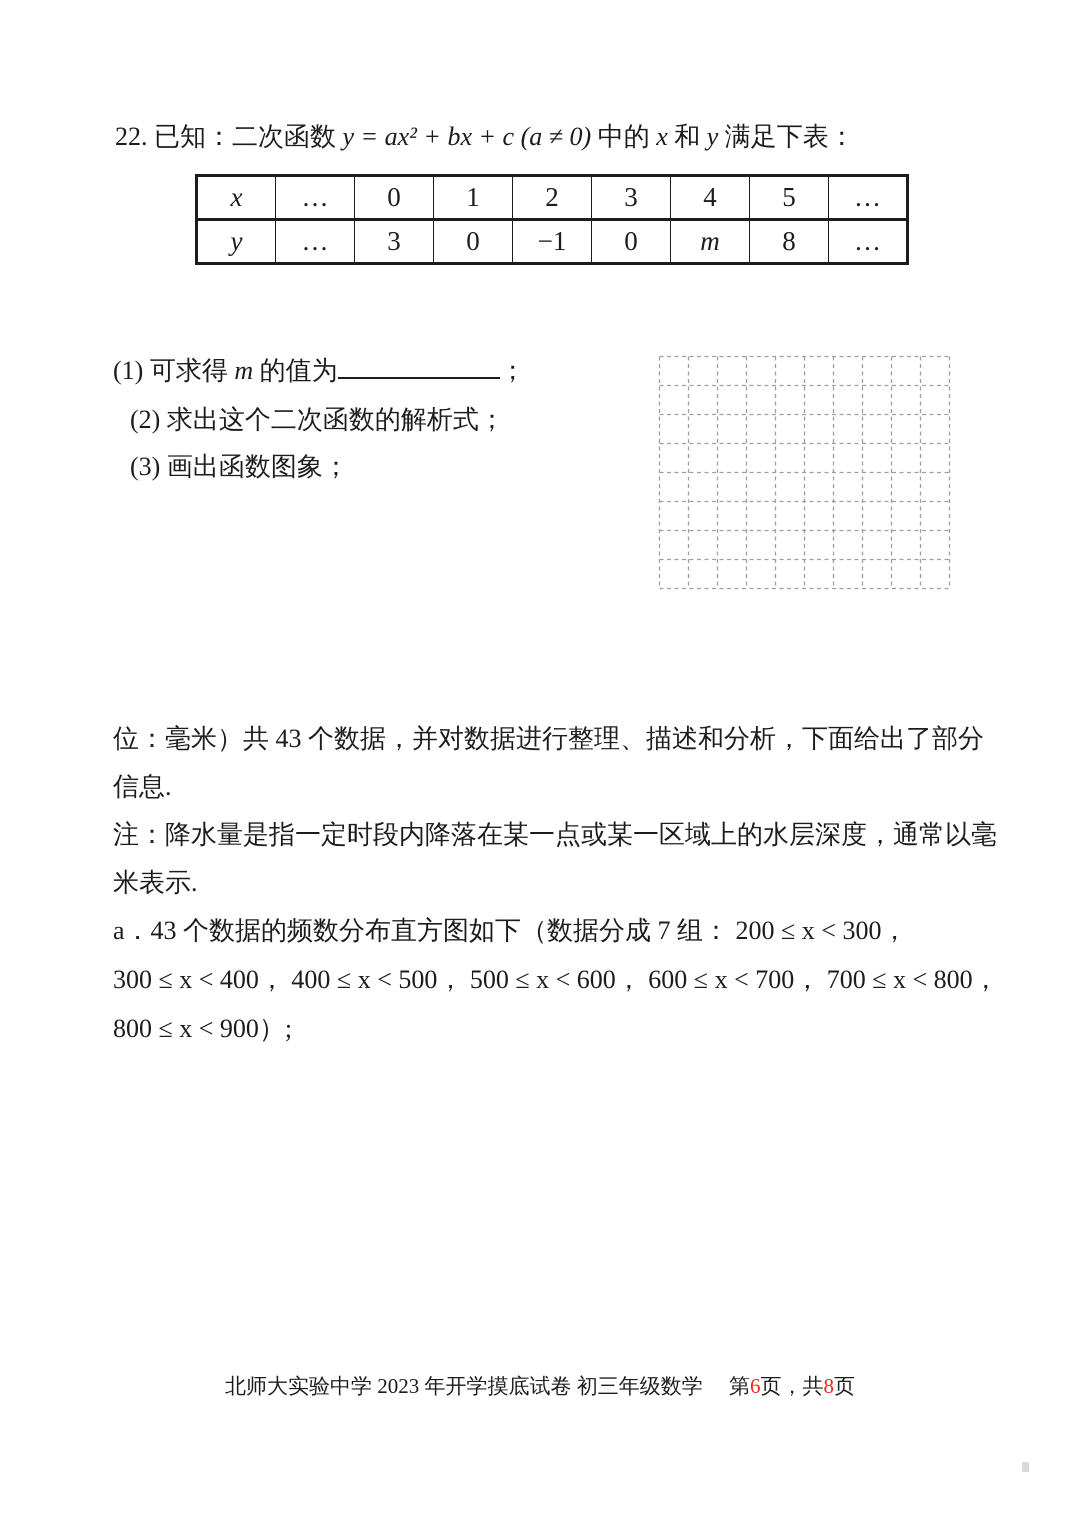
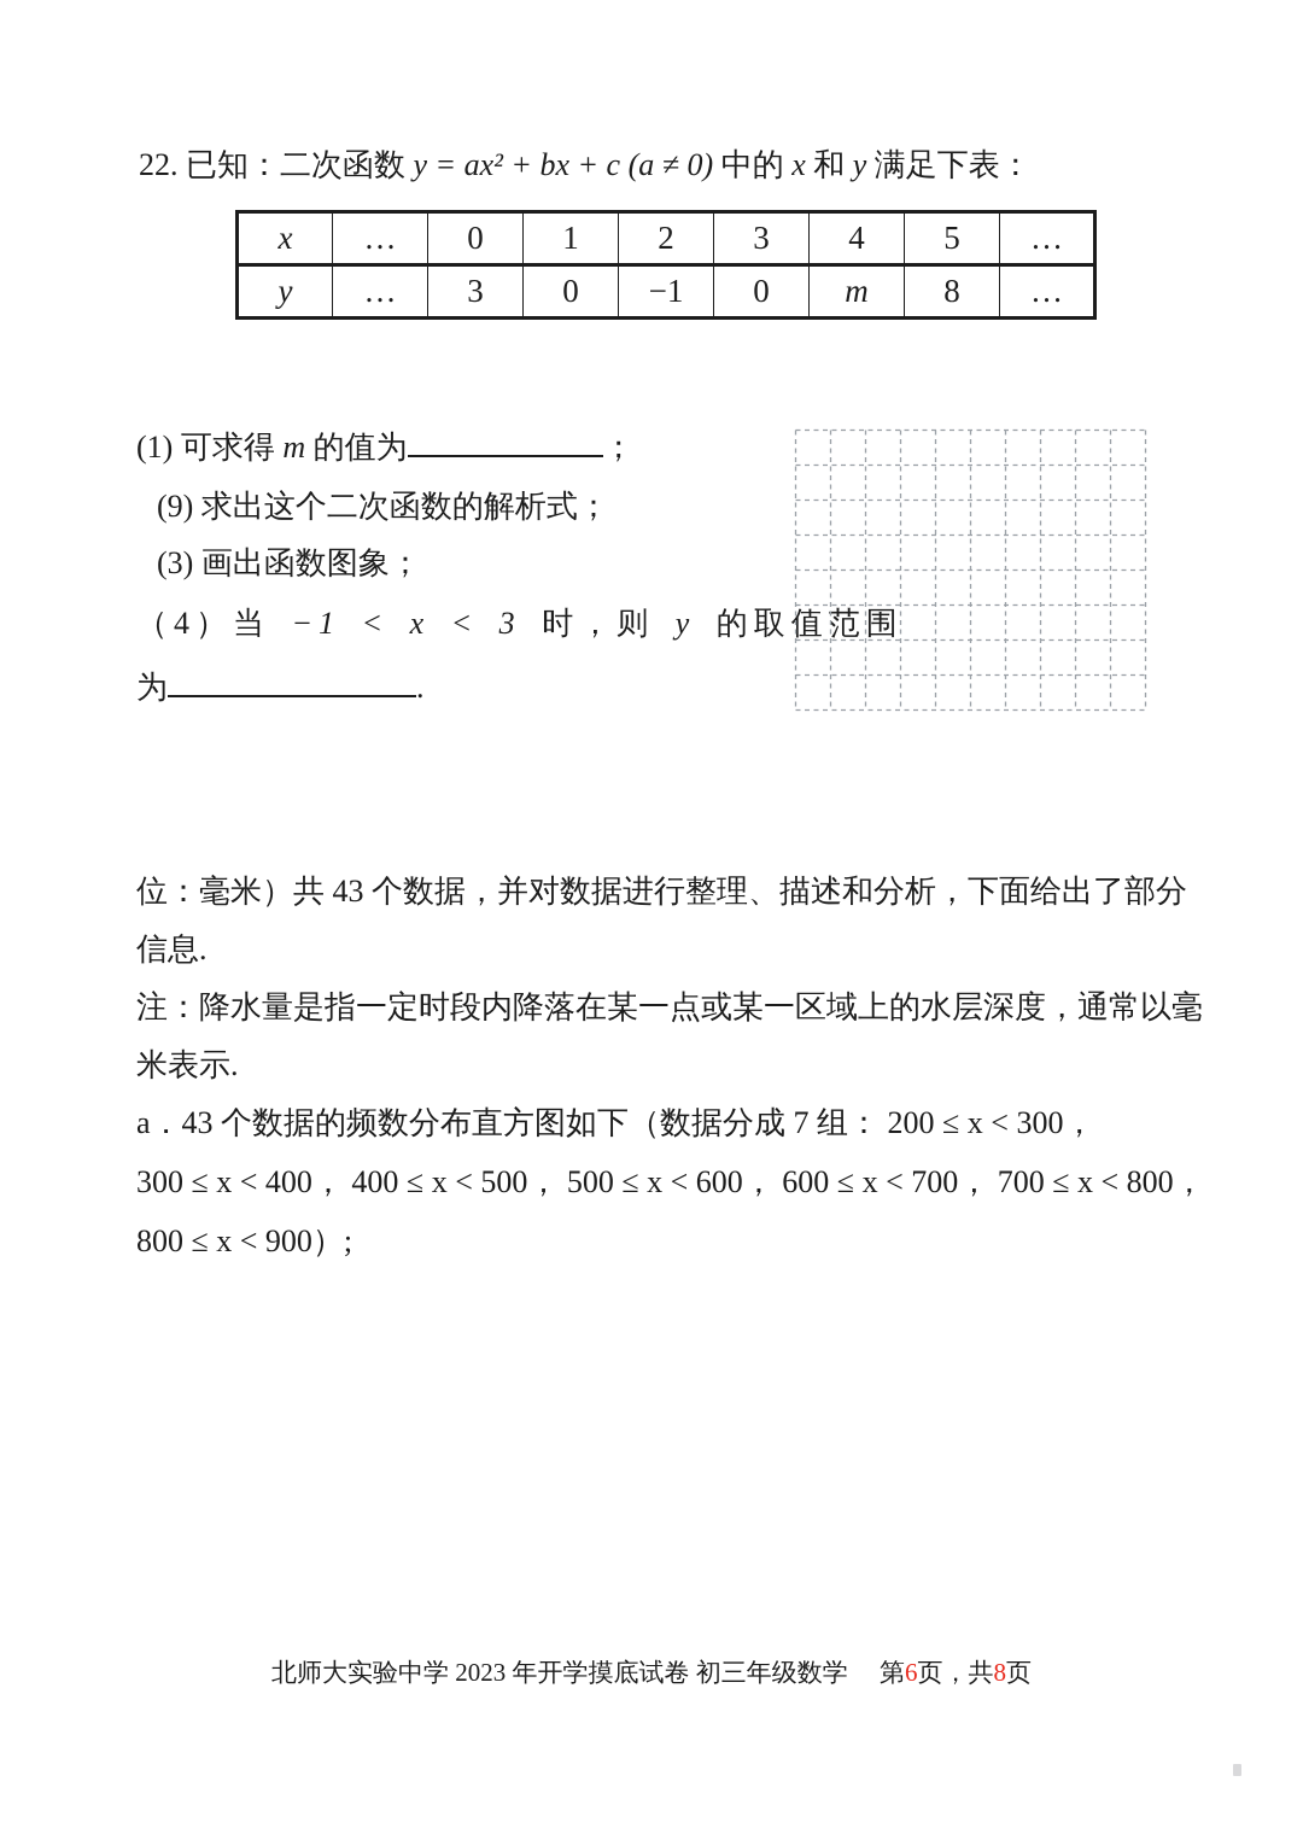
  22. 已知：二次函数 y = ax² + bx + c (a ≠ 0) 中的 x 和 y 满足下表：
  x	…	0	1	2	3	4	5	…
  y	…	3	0	−1	0	m	8	…
  (1) 可求得 m 的值为 ；
- (2) 求出这个二次函数的解析式；
+ (9) 求出这个二次函数的解析式；
  (3) 画出函数图象；
+ （4）当 −1 < x < 3 时，则 y 的取值范围
+ 为 .
  位：毫米）共 43 个数据，并对数据进行整理、描述和分析，下面给出了部分
  信息.
  注：降水量是指一定时段内降落在某一点或某一区域上的水层深度，通常以毫
  米表示.
  a．43 个数据的频数分布直方图如下（数据分成 7 组： 200 ≤ x < 300，
  300 ≤ x < 400， 400 ≤ x < 500， 500 ≤ x < 600， 600 ≤ x < 700， 700 ≤ x < 800，
  800 ≤ x < 900）;
  北师大实验中学 2023 年开学摸底试卷 初三年级数学 第6页，共8页
